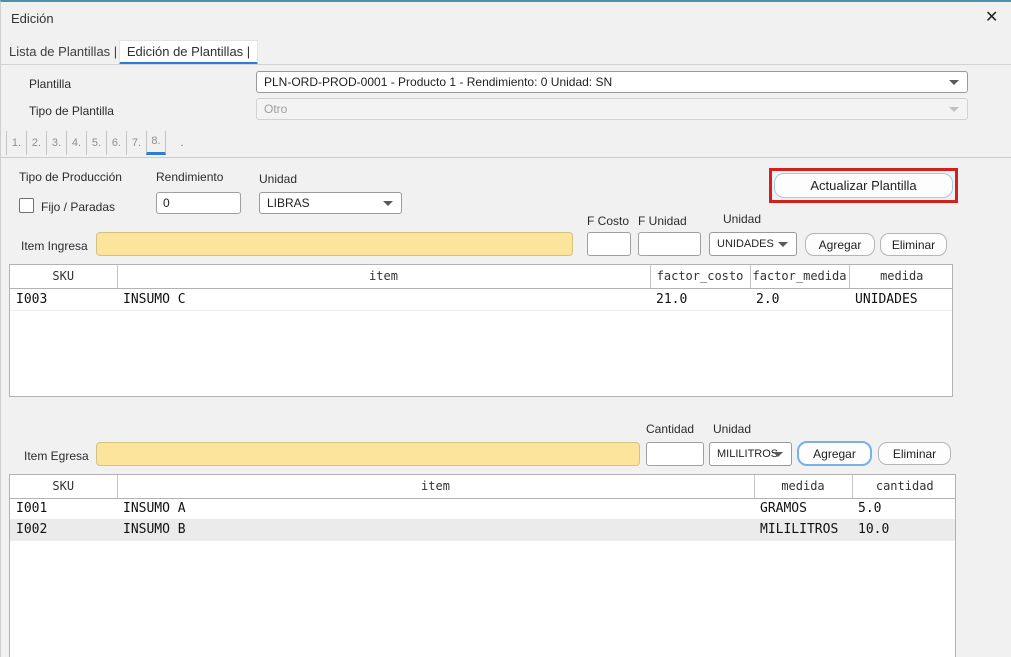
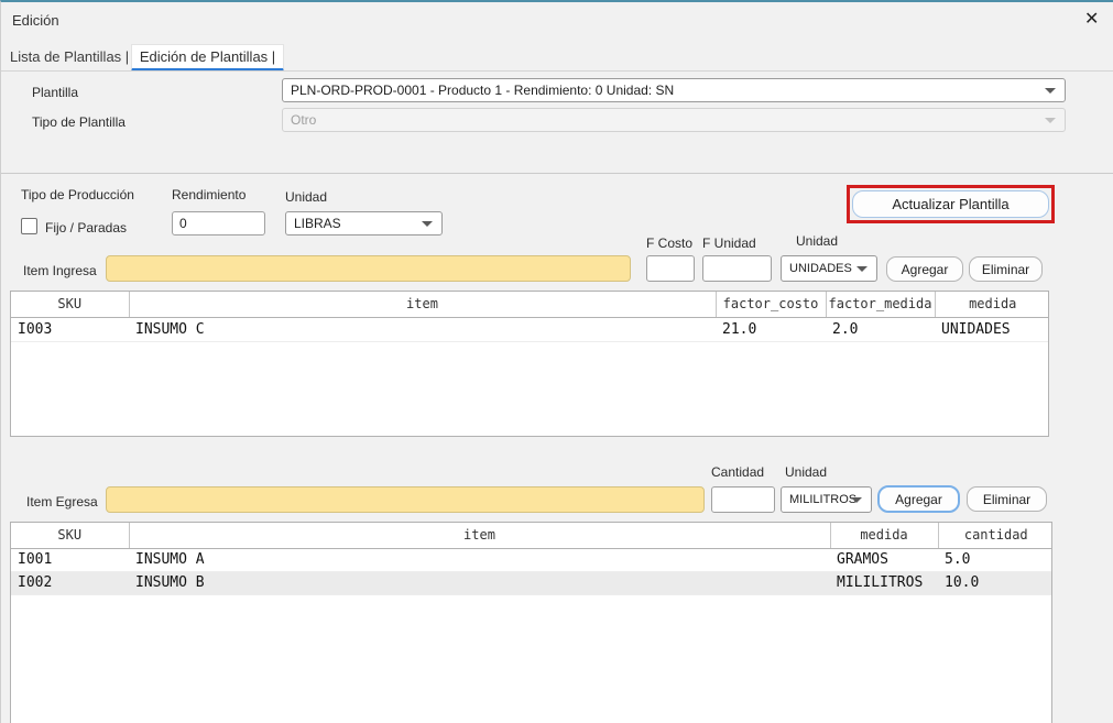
  Edición
  ✕
  Lista de Plantillas |
  Edición de Plantillas |
  Plantilla
  PLN-ORD-PROD-0001 - Producto 1 - Rendimiento: 0 Unidad: SN
  Tipo de Plantilla
  Otro
- 1. 2. 3. 4. 5. 6. 7. 8. .
  Tipo de Producción
  Rendimiento
  Unidad
  Fijo / Paradas
  0
  LIBRAS
  Actualizar Plantilla
  F Costo
  F Unidad
  Unidad
  Item Ingresa
  UNIDADES
  Agregar
  Eliminar
  SKU	item	factor_costo	factor_medida	medida
  I003	INSUMO C	21.0	2.0	UNIDADES
  Cantidad
  Unidad
  Item Egresa
  MILILITROS
  Agregar
  Eliminar
  SKU	item	medida	cantidad
  I001	INSUMO A	GRAMOS	5.0
  I002	INSUMO B	MILILITROS	10.0
